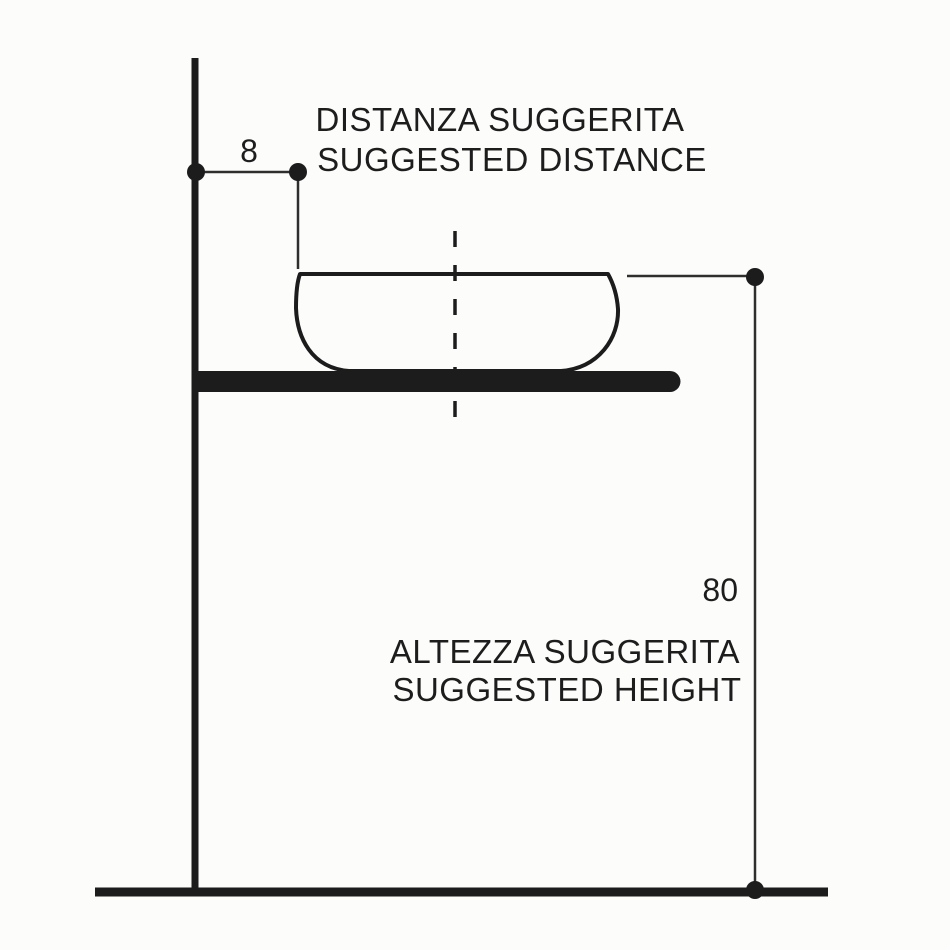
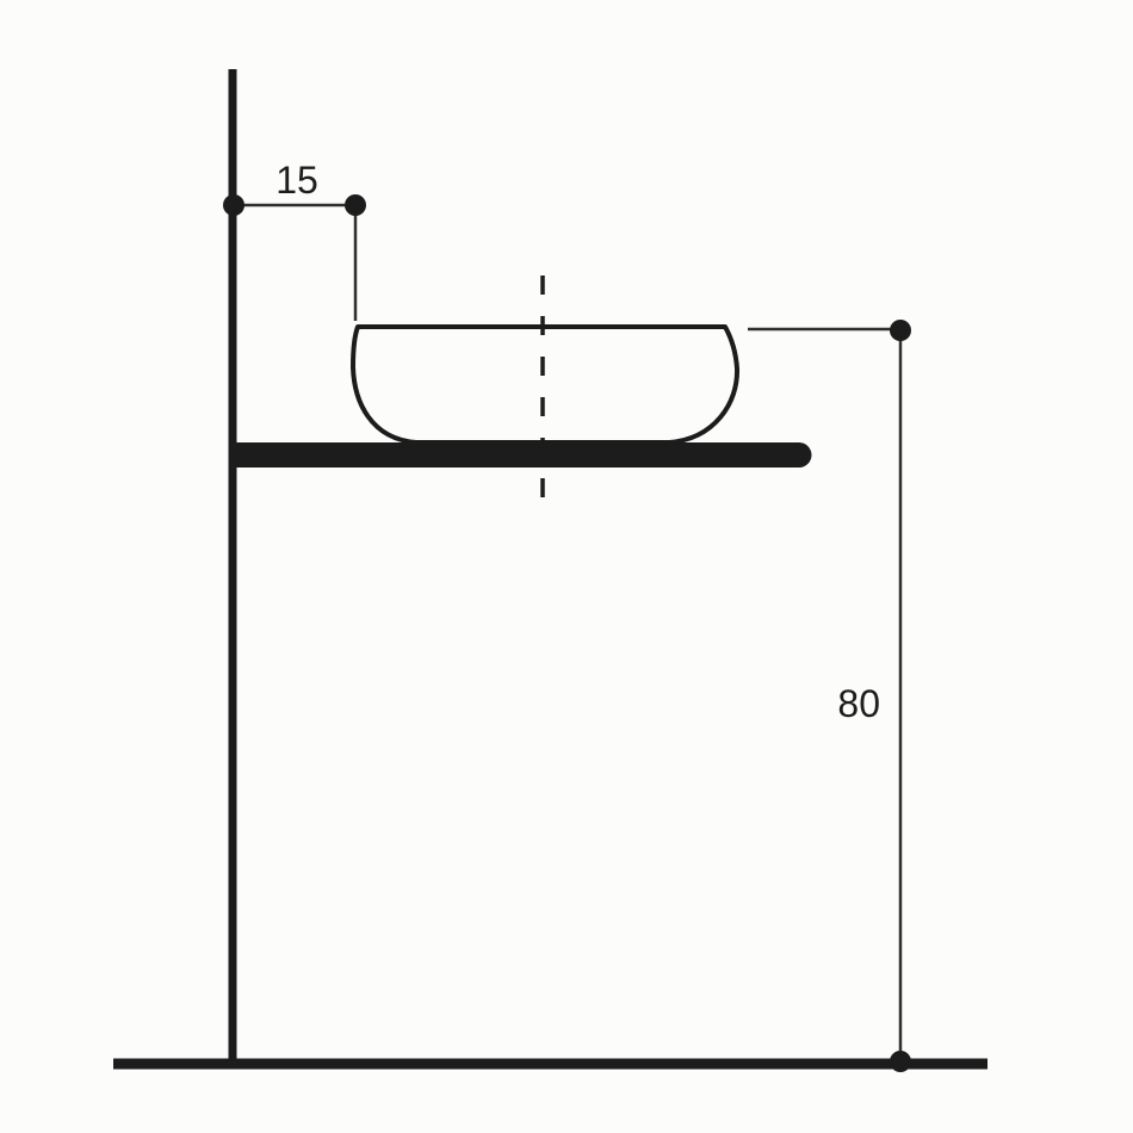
- 8
+ 15
  80
- DISTANZA SUGGERITA
- SUGGESTED DISTANCE
- ALTEZZA SUGGERITA
- SUGGESTED HEIGHT
